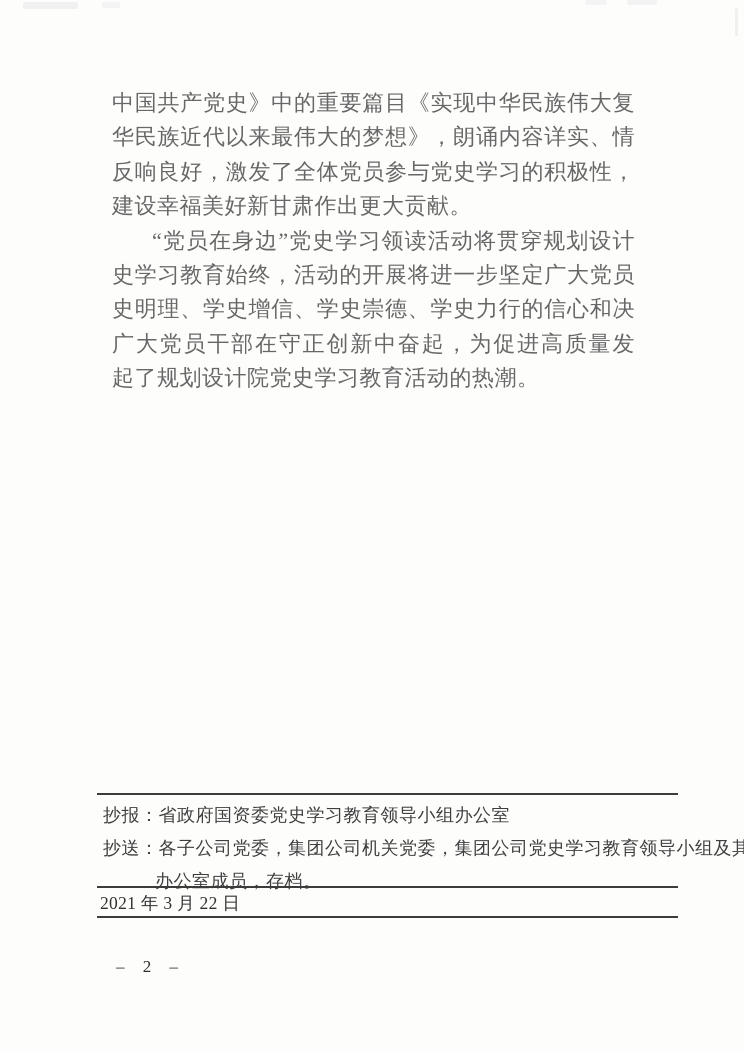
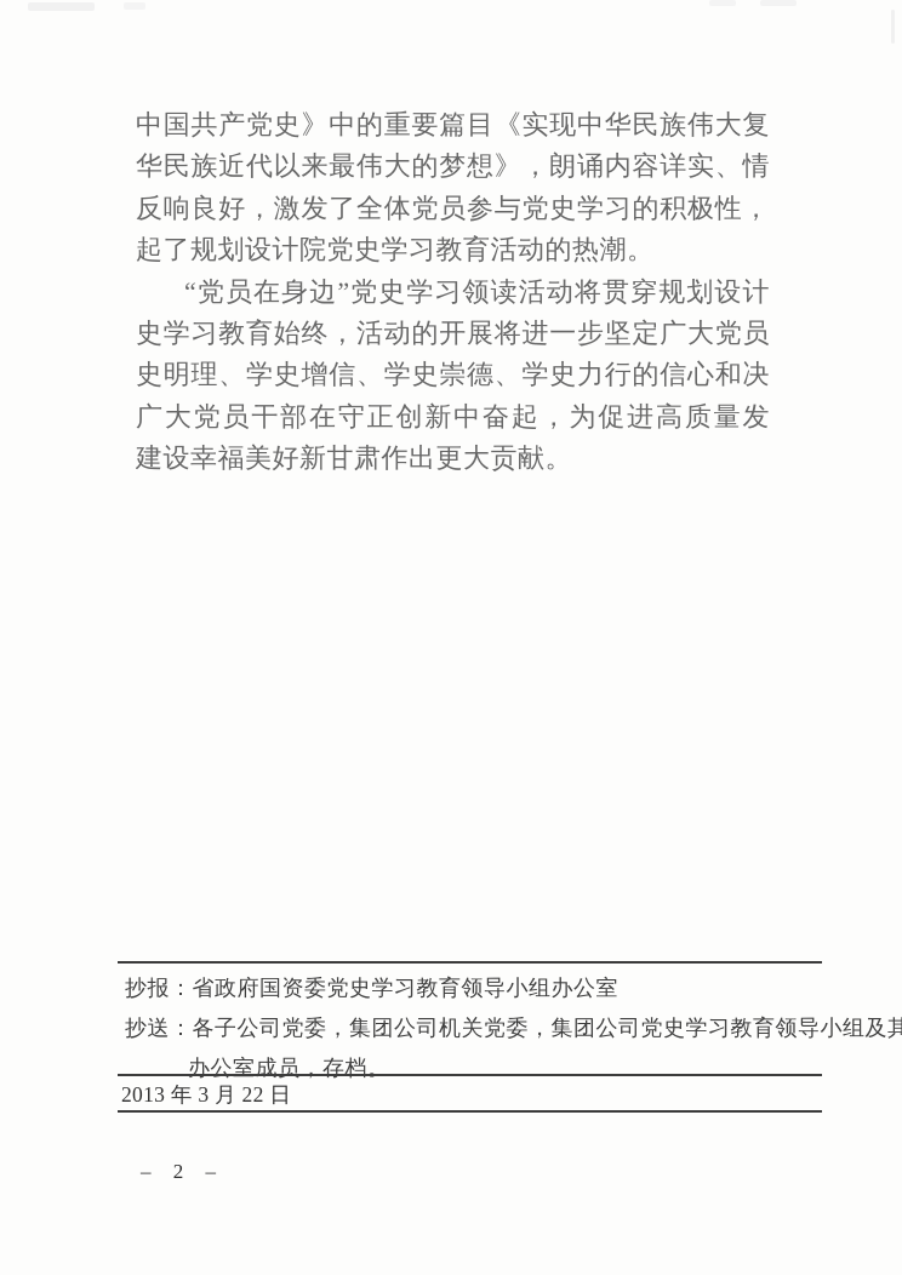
  中国共产党史》中的重要篇目《实现中华民族伟大复
  华民族近代以来最伟大的梦想》，朗诵内容详实、情
  反响良好，激发了全体党员参与党史学习的积极性，
- 建设幸福美好新甘肃作出更大贡献。
+ 起了规划设计院党史学习教育活动的热潮。
  “党员在身边”党史学习领读活动将贯穿规划设计
  史学习教育始终，活动的开展将进一步坚定广大党员
  史明理、学史增信、学史崇德、学史力行的信心和决
  广大党员干部在守正创新中奋起，为促进高质量发
- 起了规划设计院党史学习教育活动的热潮。
+ 建设幸福美好新甘肃作出更大贡献。
  抄报：省政府国资委党史学习教育领导小组办公室
  抄送：各子公司党委，集团公司机关党委，集团公司党史学习教育领导小组及其
  办公室成员，存档。
- 2021 年 3 月 22 日
+ 2013 年 3 月 22 日
  – 2 –
